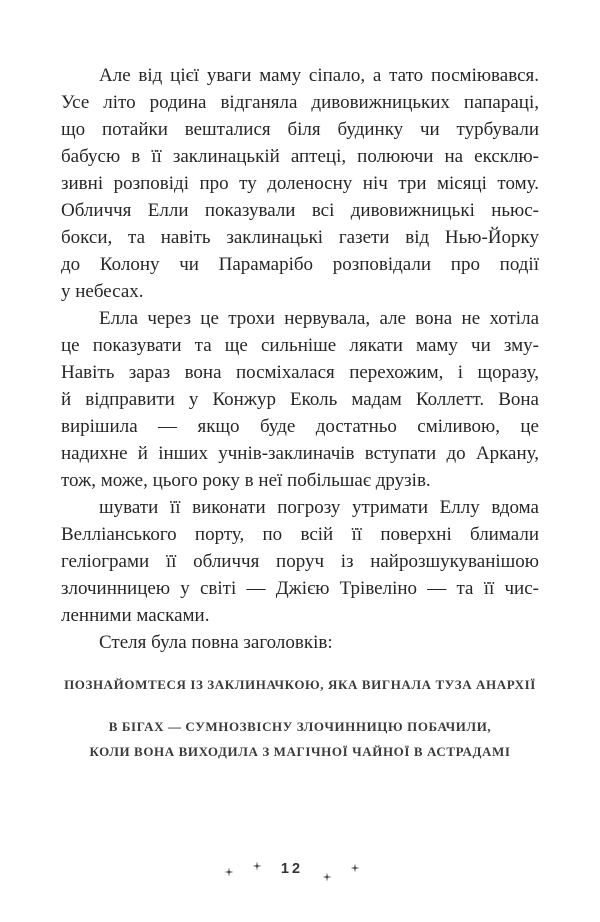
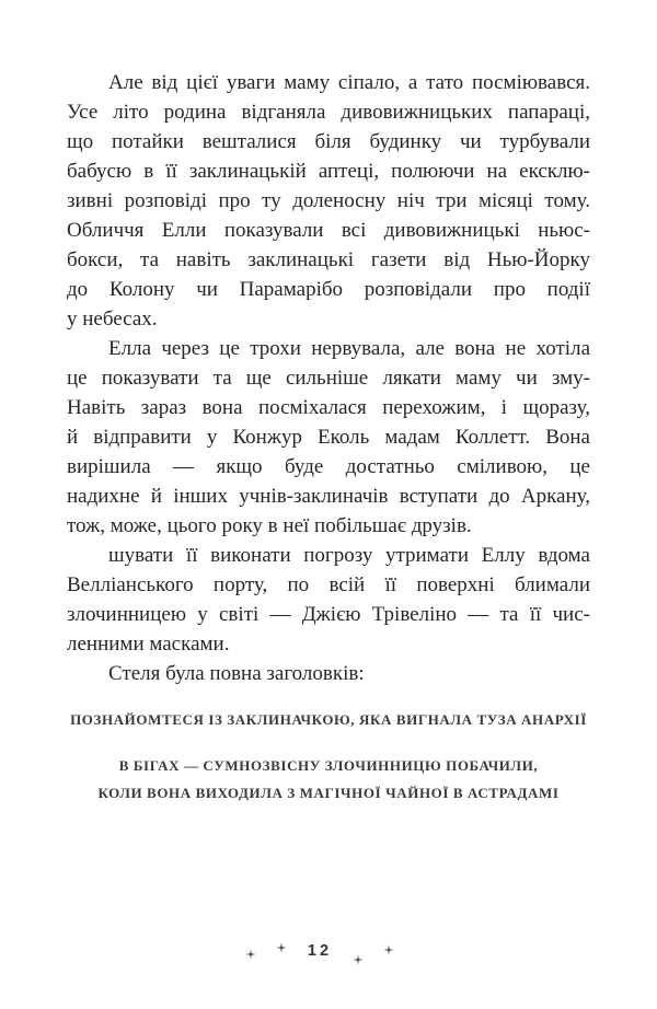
  Але від цієї уваги маму сіпало, а тато посміювався.
  Усе літо родина відганяла дивовижницьких папараці,
  що потайки вешталися біля будинку чи турбували
  бабусю в її заклинацькій аптеці, полюючи на ексклю-
  зивні розповіді про ту доленосну ніч три місяці тому.
  Обличчя Елли показували всі дивовижницькі ньюс-
  бокси, та навіть заклинацькі газети від Нью-Йорку
  до Колону чи Парамарібо розповідали про події
  у небесах.
  Елла через це трохи нервувала, але вона не хотіла
  це показувати та ще сильніше лякати маму чи зму-
  Навіть зараз вона посміхалася перехожим, і щоразу,
  й відправити у Конжур Еколь мадам Коллетт. Вона
  вирішила — якщо буде достатньо сміливою, це
  надихне й інших учнів-заклиначів вступати до Аркану,
  тож, може, цього року в неї побільшає друзів.
  шувати її виконати погрозу утримати Еллу вдома
  Велліанського порту, по всій її поверхні блимали
- геліограми її обличчя поруч із найрозшукуванішою
  злочинницею у світі — Джією Трівеліно — та її чис-
  ленними масками.
  Стеля була повна заголовків:
  ПОЗНАЙОМТЕСЯ ІЗ ЗАКЛИНАЧКОЮ, ЯКА ВИГНАЛА ТУЗА АНАРХІЇ
  В БІГАХ — СУМНОЗВІСНУ ЗЛОЧИННИЦЮ ПОБАЧИЛИ,
  КОЛИ ВОНА ВИХОДИЛА З МАГІЧНОЇ ЧАЙНОЇ В АСТРАДАМІ
  12
